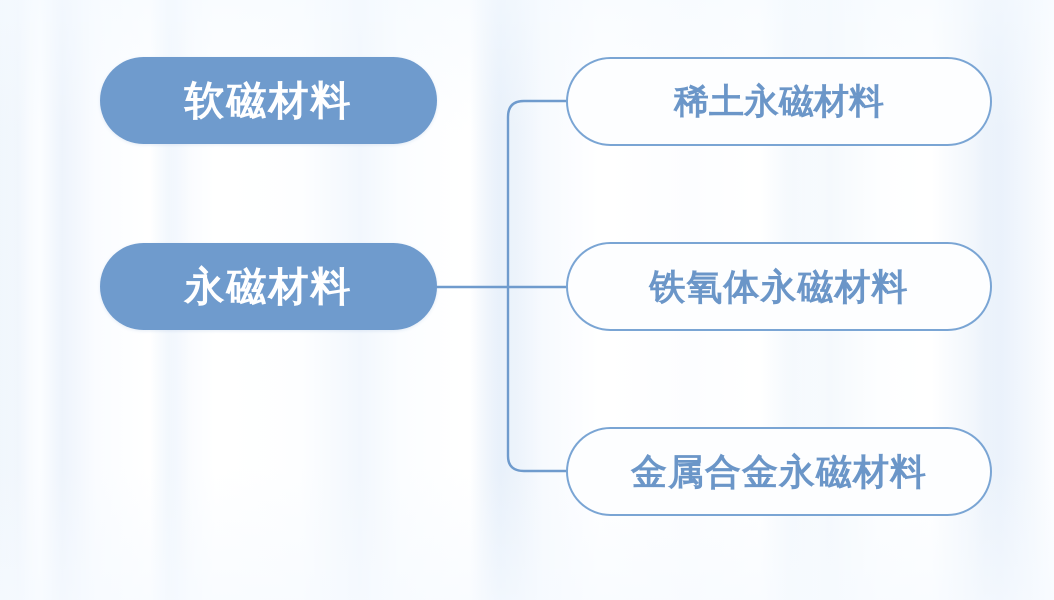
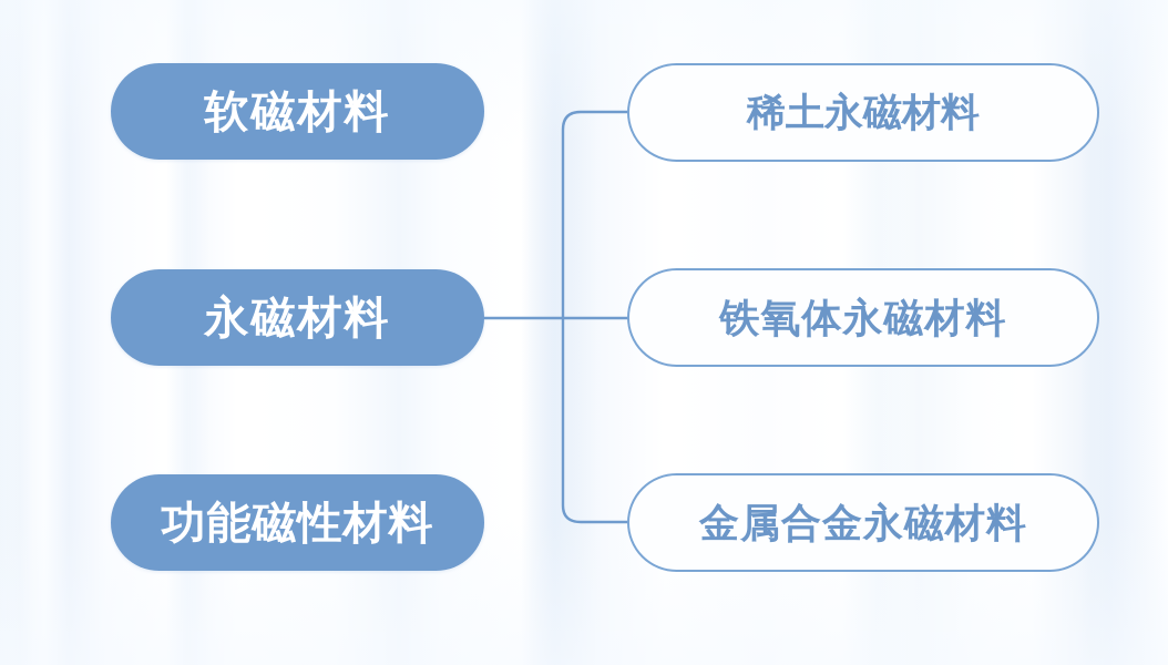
  软磁材料
  永磁材料
+ 功能磁性材料
  稀土永磁材料
  铁氧体永磁材料
  金属合金永磁材料
